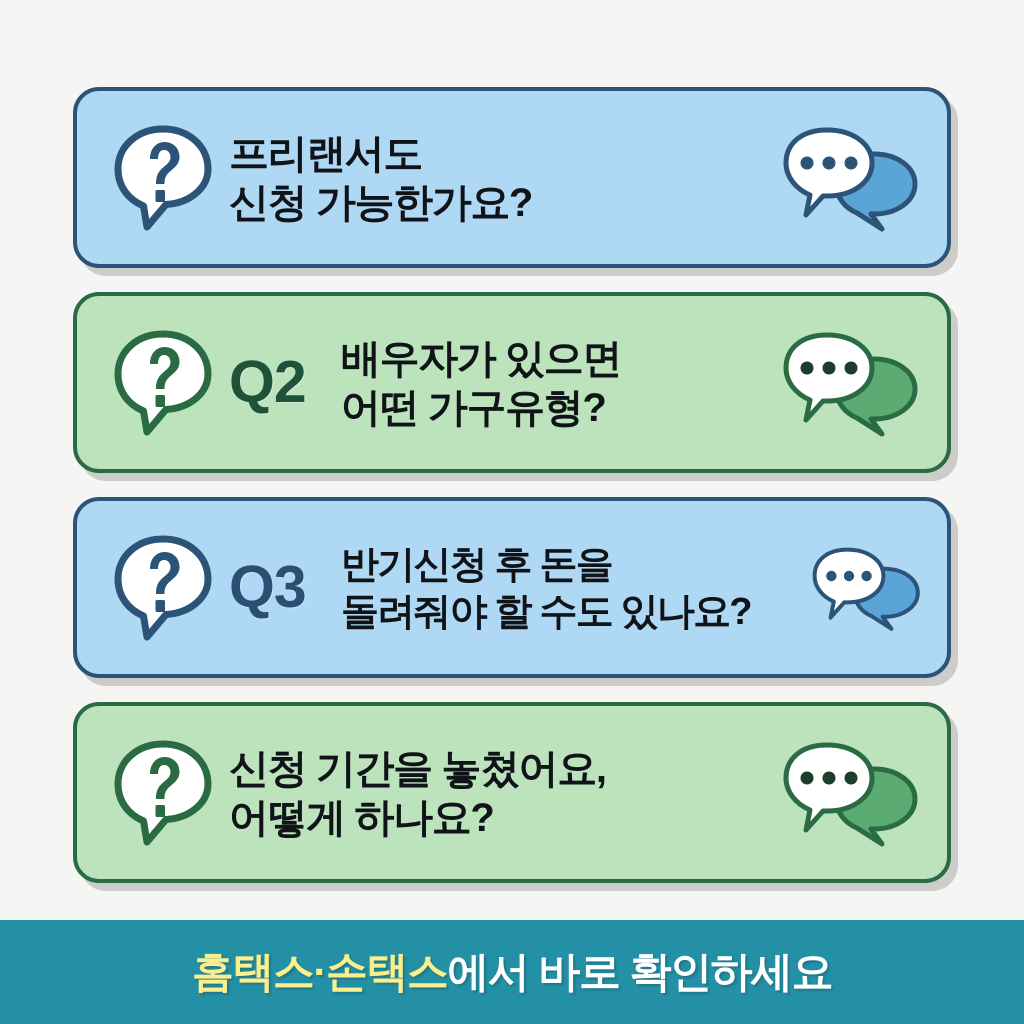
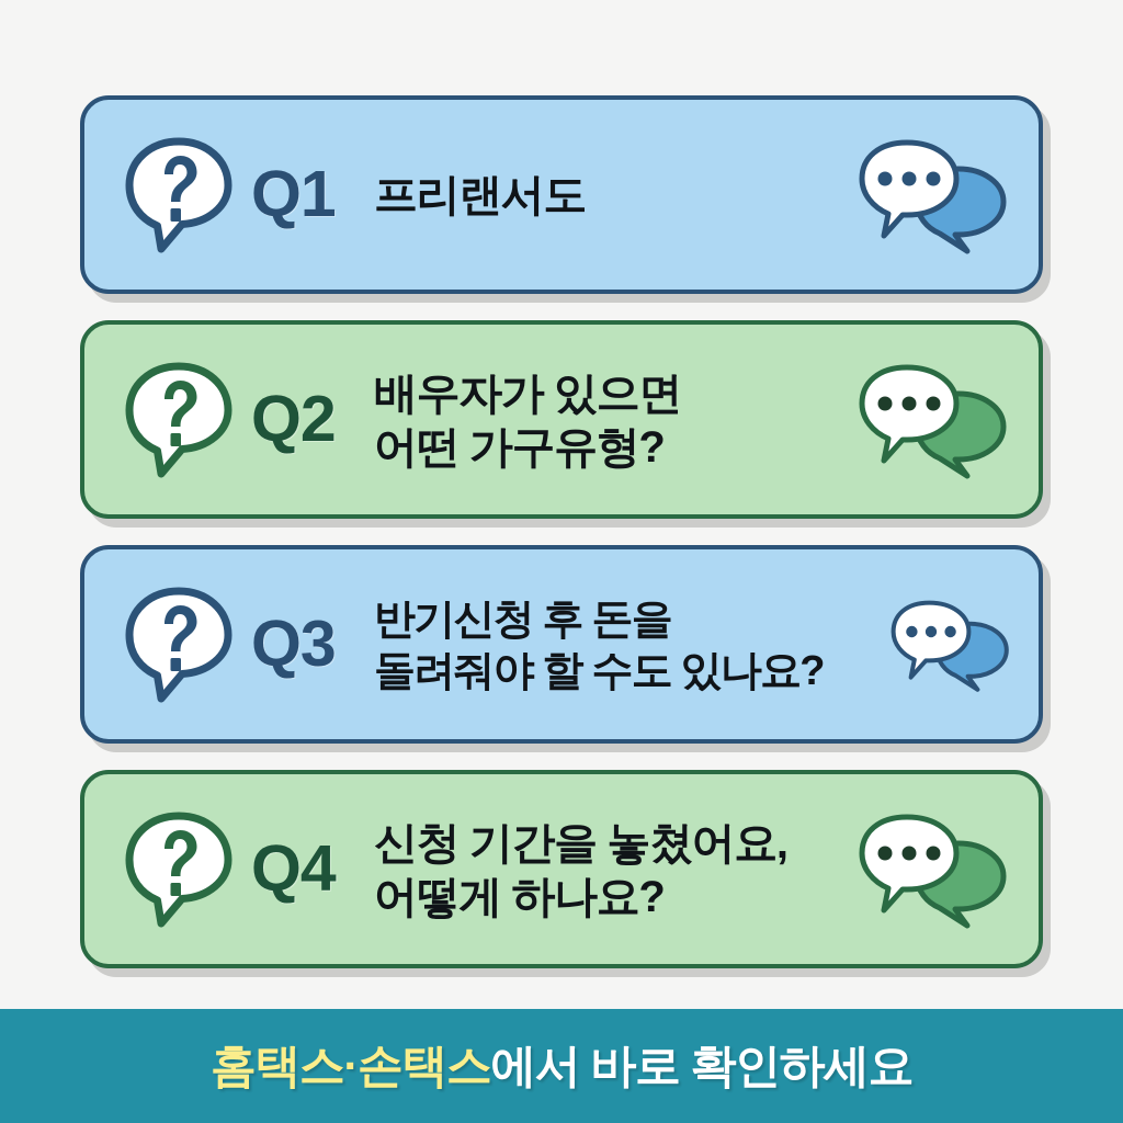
+ Q1
  프리랜서도
- 신청 가능한가요?
  Q2
  배우자가 있으면
  어떤 가구유형?
  Q3
  반기신청 후 돈을
  돌려줘야 할 수도 있나요?
+ Q4
  신청 기간을 놓쳤어요,
  어떻게 하나요?
  홈택스·손택스에서 바로 확인하세요
